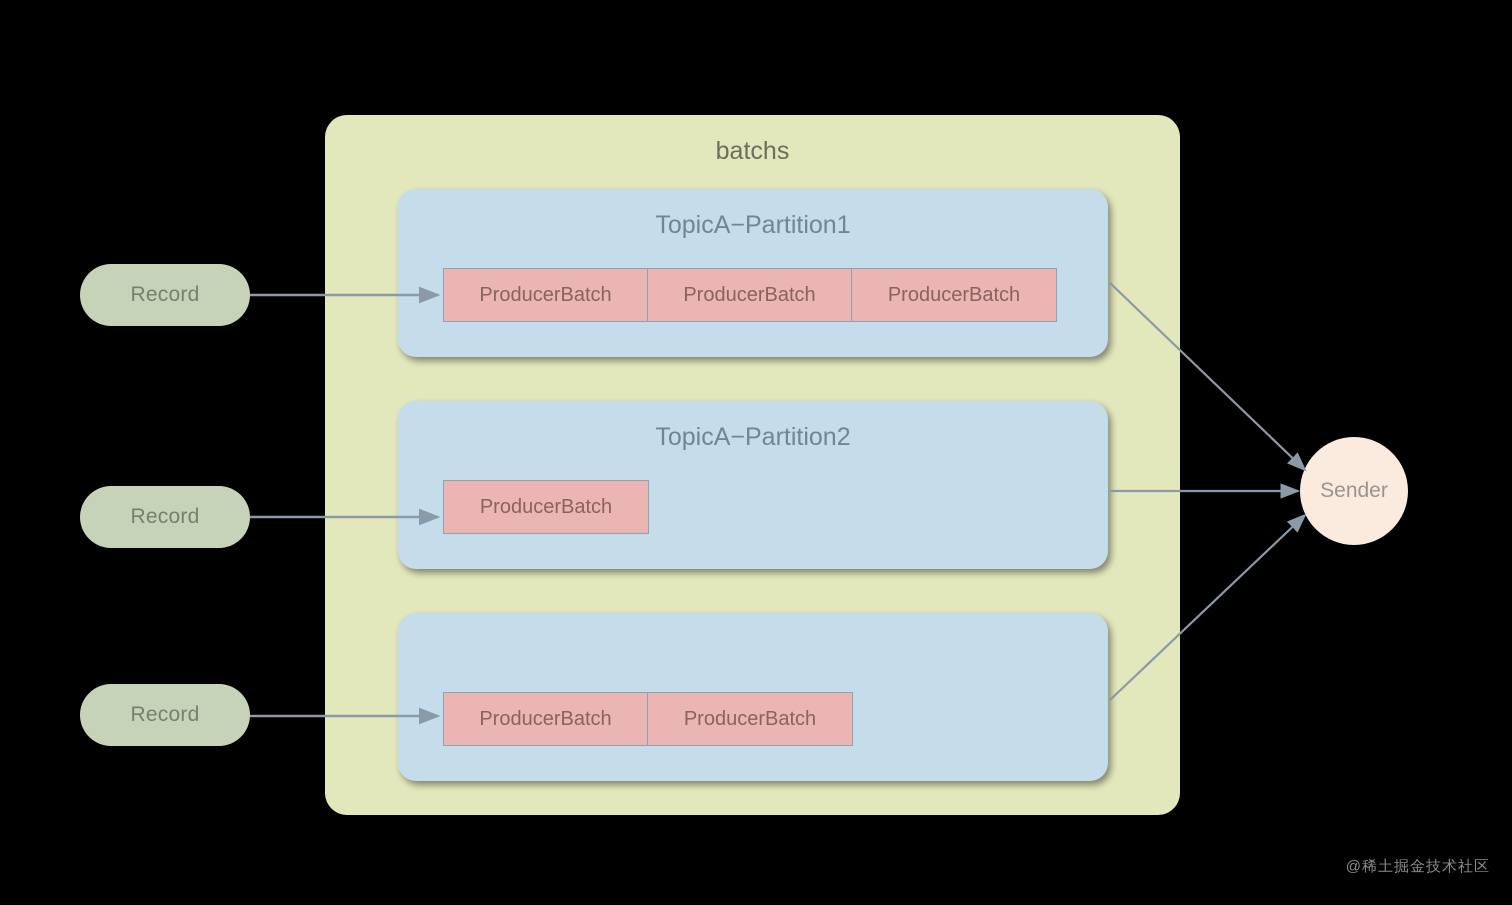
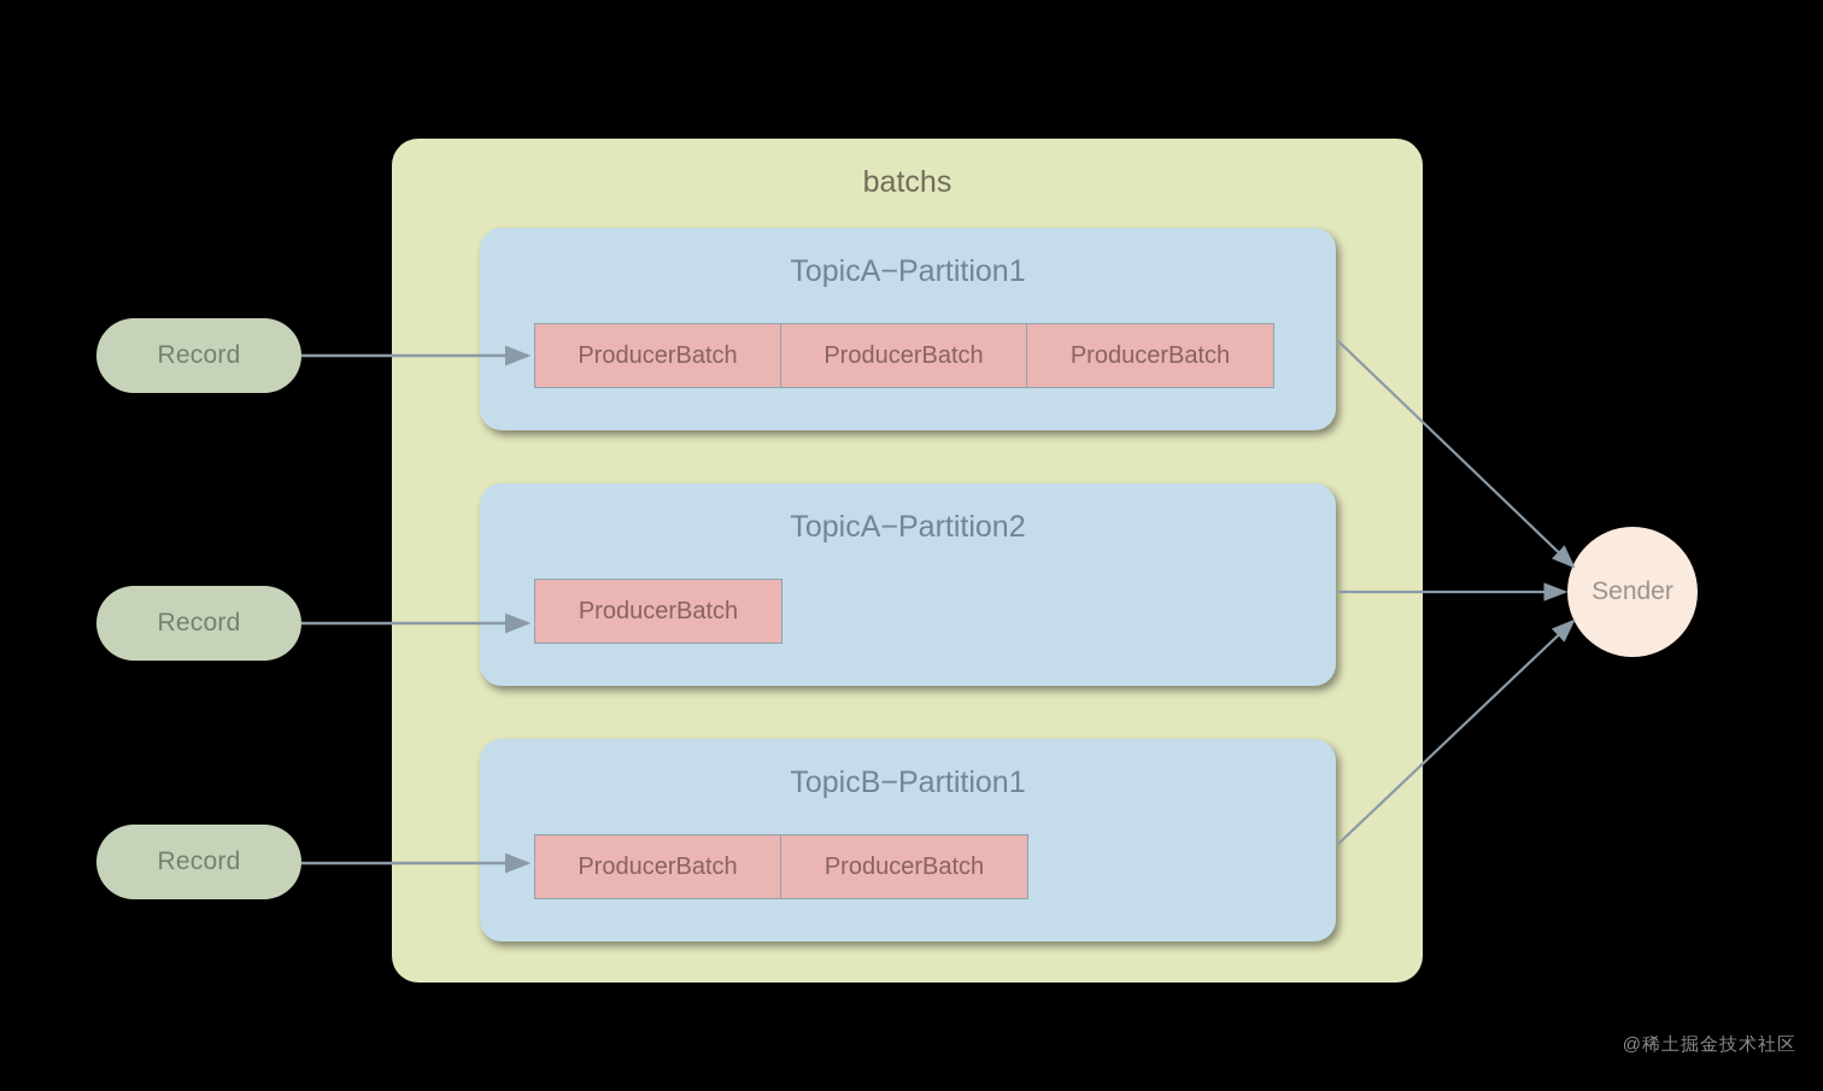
  batchs
  TopicA−Partition1
  ProducerBatch
  ProducerBatch
  ProducerBatch
  TopicA−Partition2
  ProducerBatch
+ TopicB−Partition1
  ProducerBatch
  ProducerBatch
  Record
  Record
  Record
  Sender
  @稀土掘金技术社区
